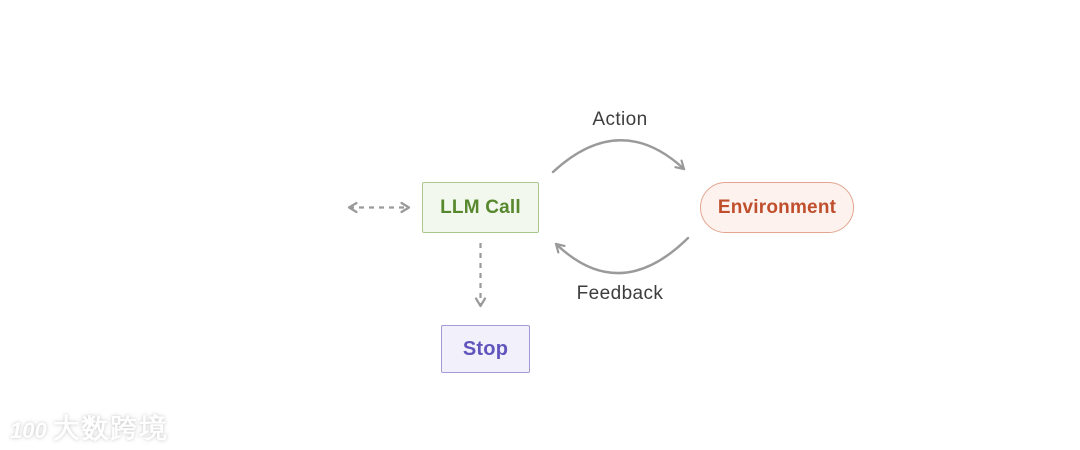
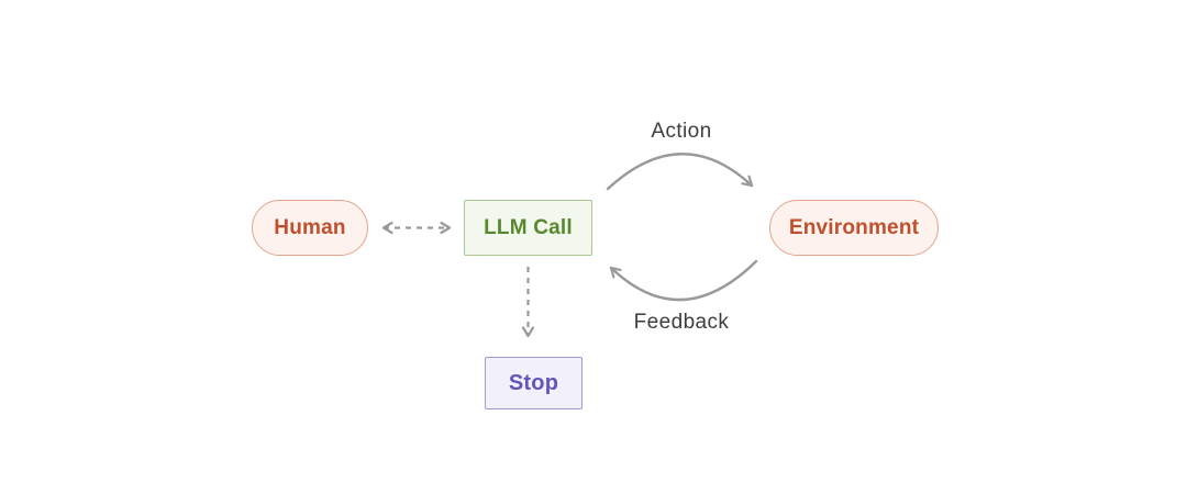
+ Human
  LLM Call
  Environment
  Stop
  Action
  Feedback
- 100
- 大数跨境
